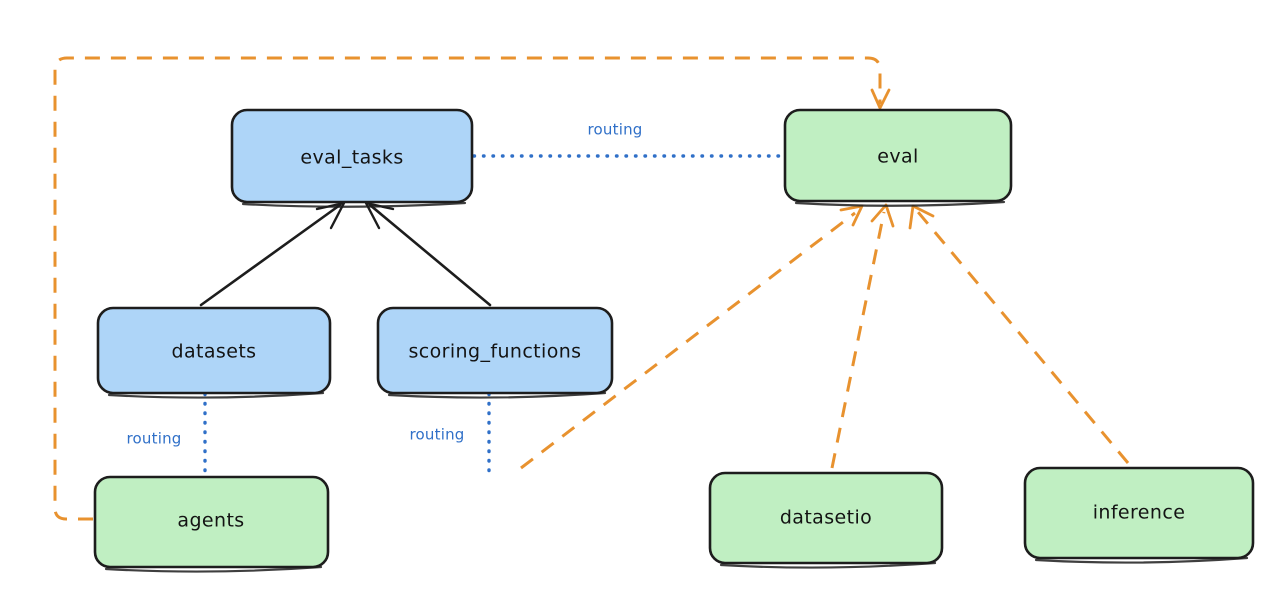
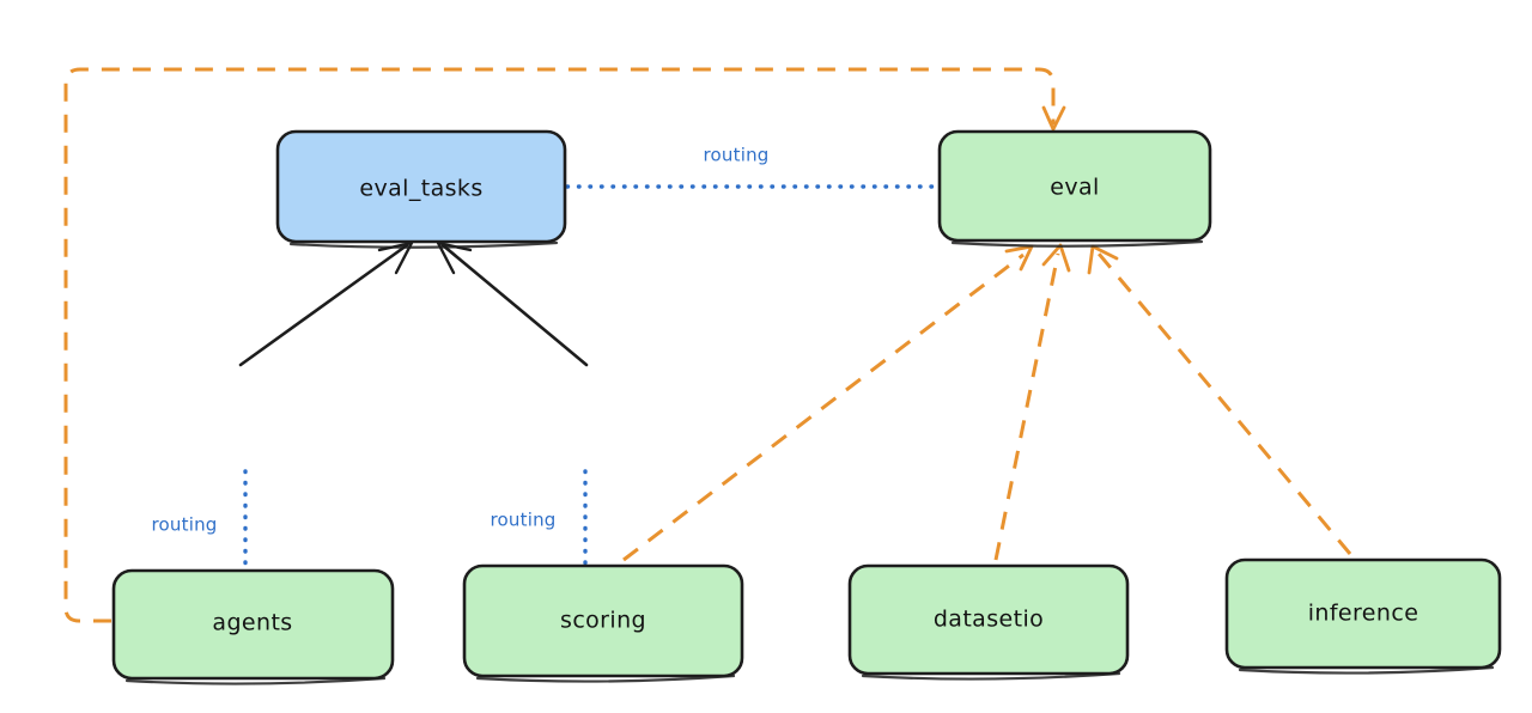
  eval_tasks
  eval
- datasets
- scoring_functions
  agents
+ scoring
  datasetio
  inference
  routing
  routing
  routing
